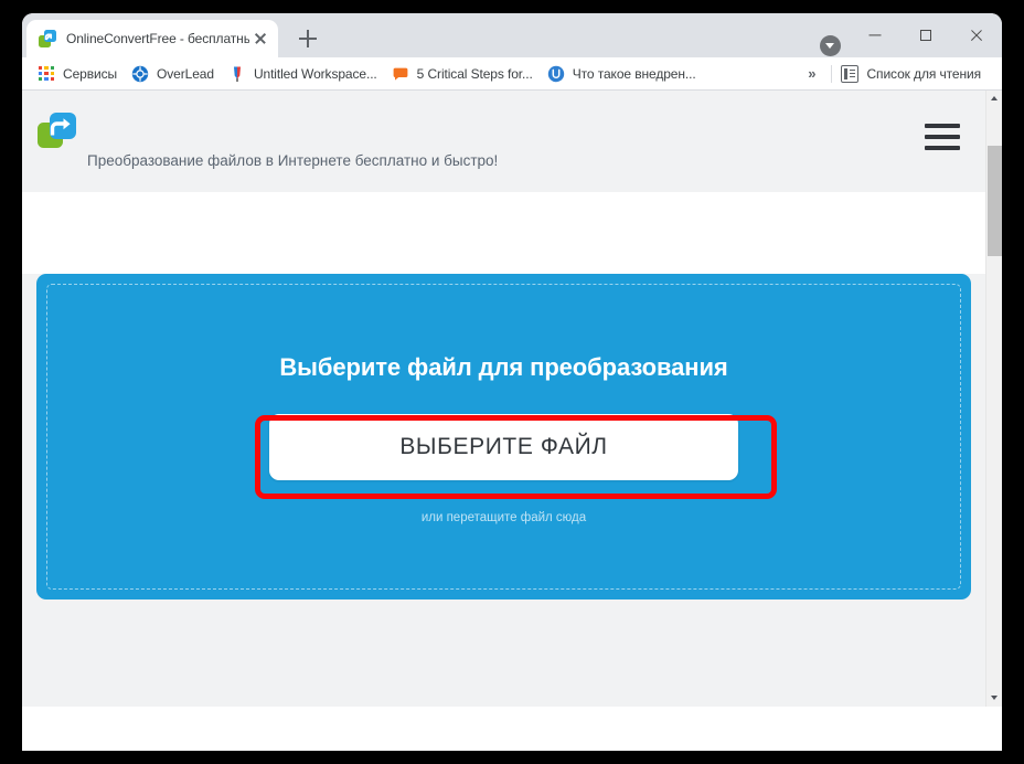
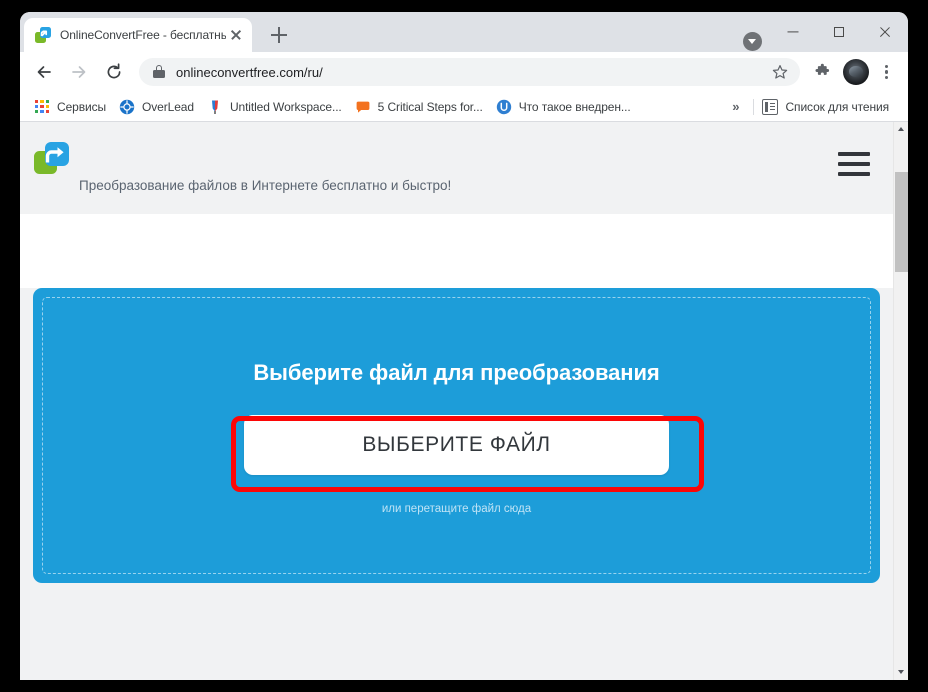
  OnlineConvertFree - бесплатны
+ onlineconvertfree.com/ru/
  Сервисы
  OverLead
  Untitled Workspace...
  5 Critical Steps for...
  Что такое внедрен...
  »
  Список для чтения
  Преобразование файлов в Интернете бесплатно и быстро!
  Выберите файл для преобразования
  ВЫБЕРИТЕ ФАЙЛ
  или перетащите файл сюда
